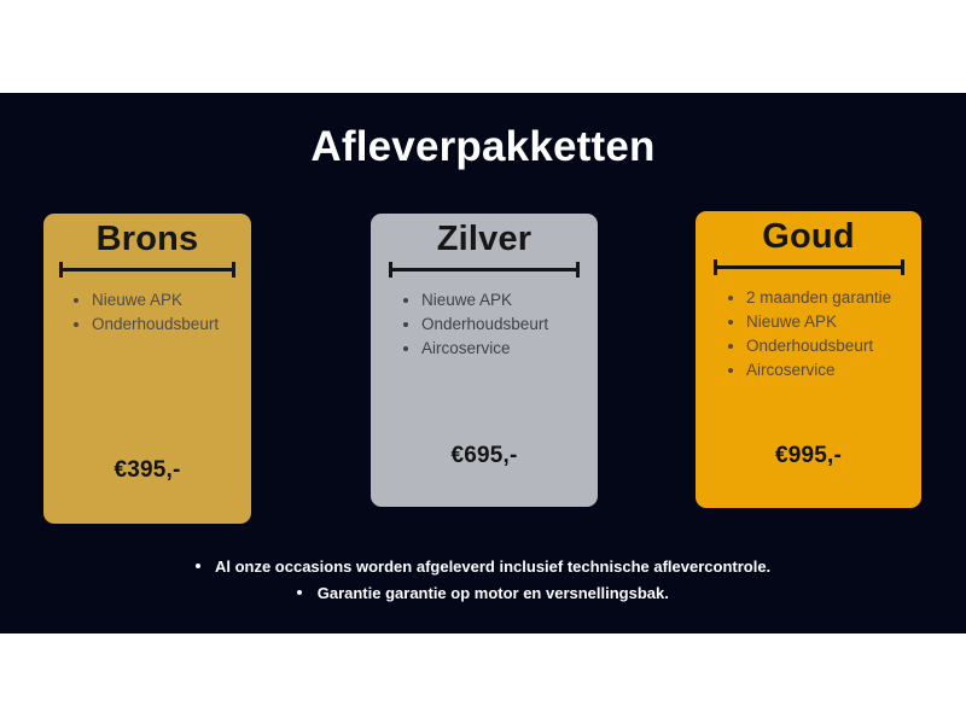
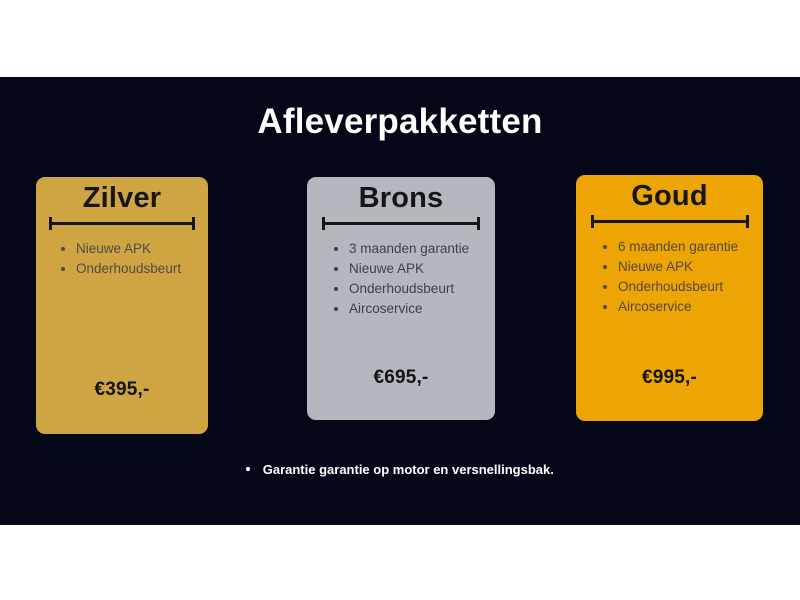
  Afleverpakketten
- Brons
+ Zilver
  Nieuwe APK
  Onderhoudsbeurt
  €395,-
- Zilver
+ Brons
+ 3 maanden garantie
  Nieuwe APK
  Onderhoudsbeurt
  Aircoservice
  €695,-
  Goud
- 2 maanden garantie
+ 6 maanden garantie
  Nieuwe APK
  Onderhoudsbeurt
  Aircoservice
  €995,-
- Al onze occasions worden afgeleverd inclusief technische aflevercontrole.
  Garantie garantie op motor en versnellingsbak.
